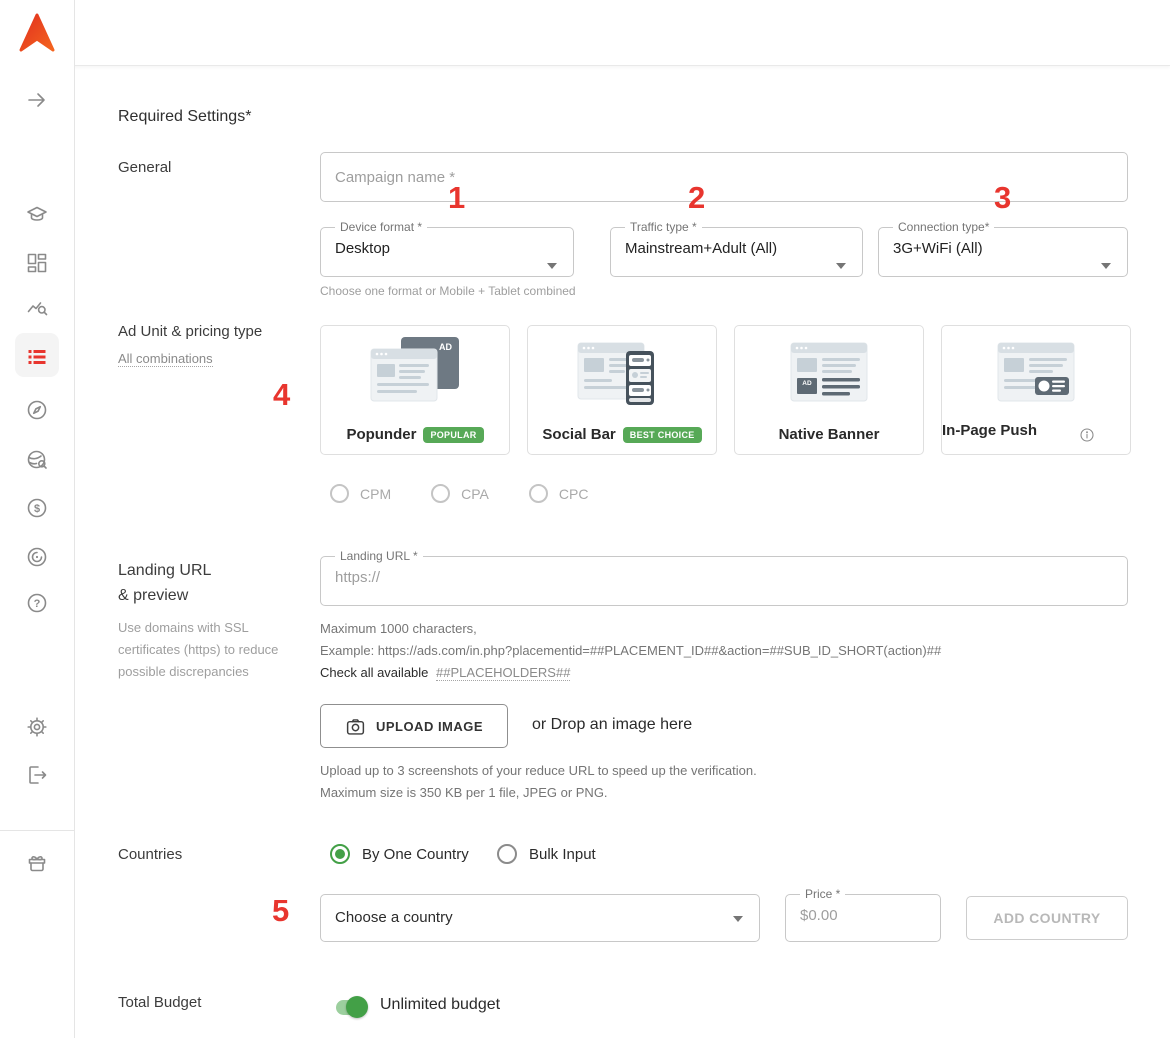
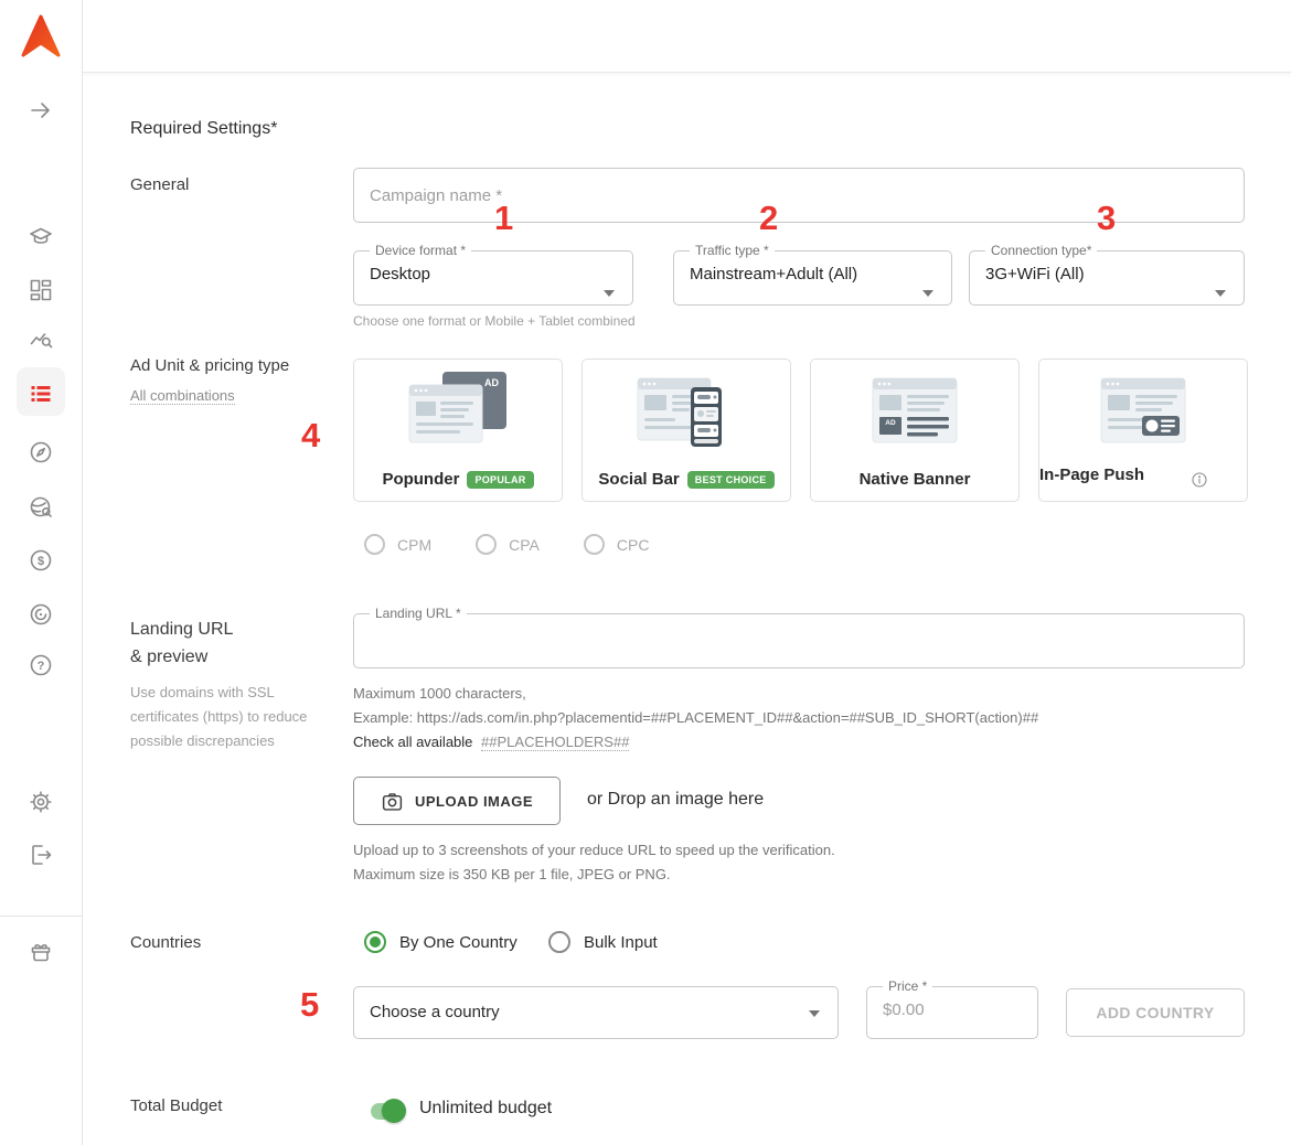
  $
  ?
  Required Settings*
  General
  Campaign name *
  1
  2
  3
  Device format *
  Desktop
  Traffic type *
  Mainstream+Adult (All)
  Connection type*
  3G+WiFi (All)
  Choose one format or Mobile + Tablet combined
  Ad Unit & pricing type
  All combinations
  4
  AD
  Popunder
  POPULAR
  Social Bar
  BEST CHOICE
  Native Banner
  In-Page Push
  CPM
  CPA
  CPC
  Landing URL
  & preview
  Use domains with SSL
  certificates (https) to reduce
  possible discrepancies
  Landing URL *
- https://
  Maximum 1000 characters,
  Example: https://ads.com/in.php?placementid=##PLACEMENT_ID##&action=##SUB_ID_SHORT(action)##
  Check all available ##PLACEHOLDERS##
  UPLOAD IMAGE
  or Drop an image here
  Upload up to 3 screenshots of your reduce URL to speed up the verification.
  Maximum size is 350 KB per 1 file, JPEG or PNG.
  Countries
  By One Country
  Bulk Input
  5
  Choose a country
  Price *
  $0.00
  ADD COUNTRY
  Total Budget
  Unlimited budget
